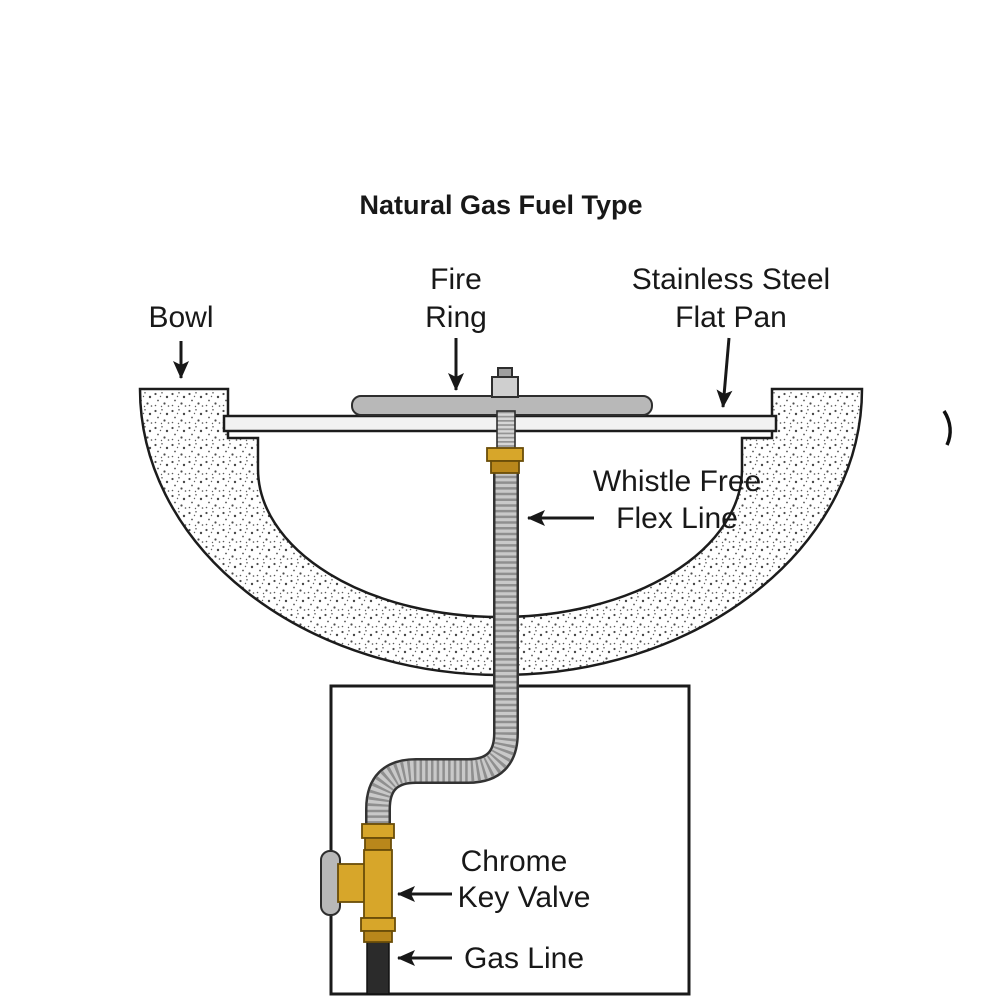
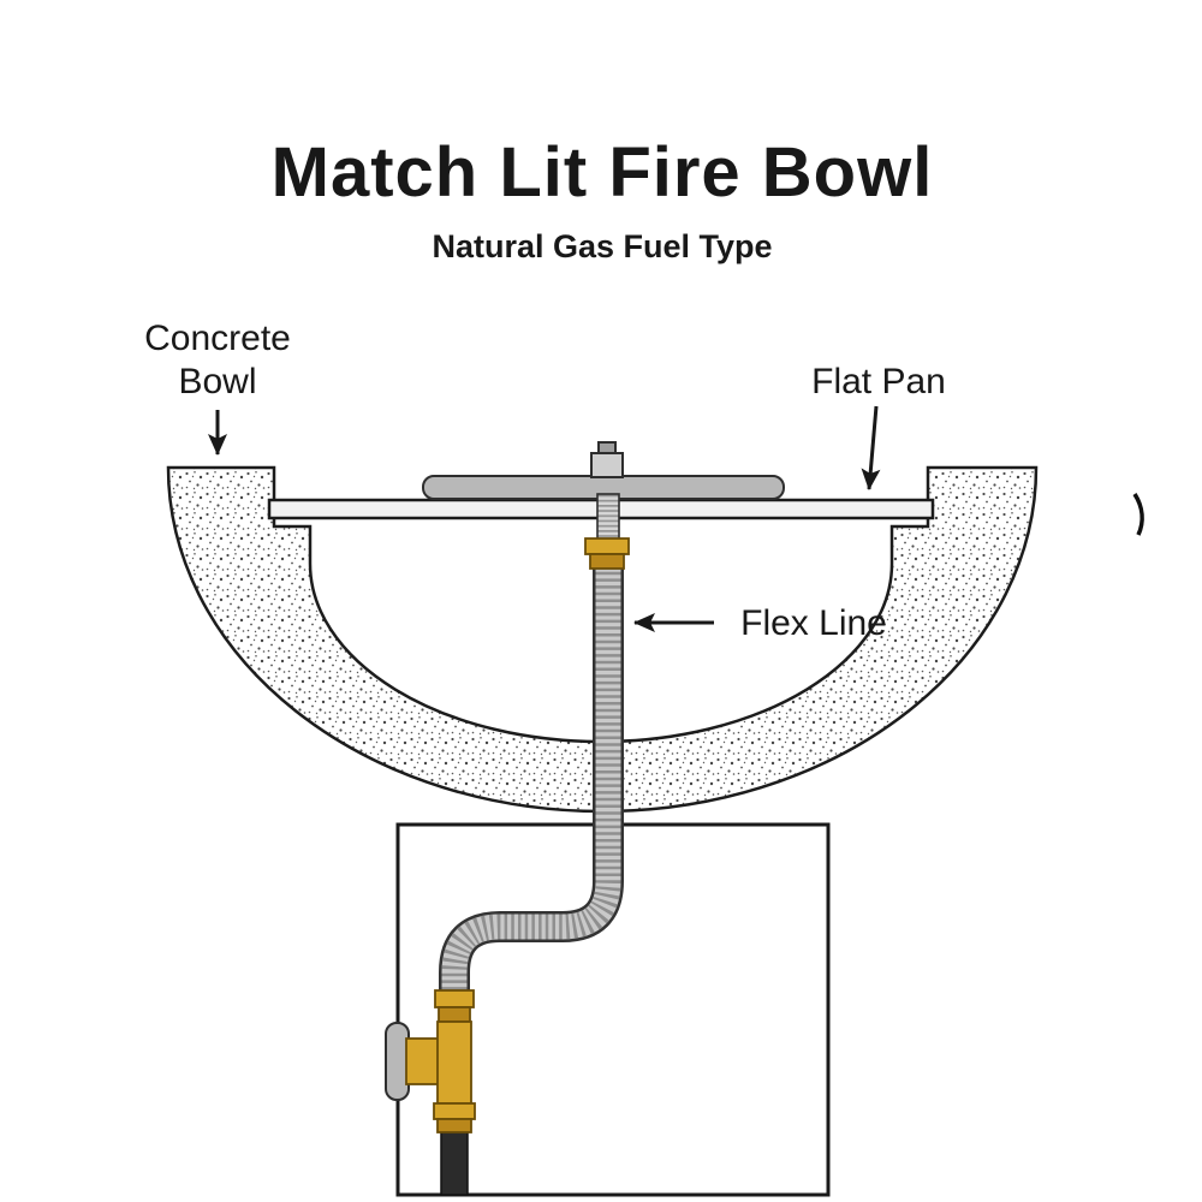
+ Match Lit Fire Bowl
  Natural Gas Fuel Type
+ Concrete
  Bowl
- Fire
- Ring
- Stainless Steel
  Flat Pan
- Whistle Free
  Flex Line
- Chrome
- Key Valve
- Gas Line
